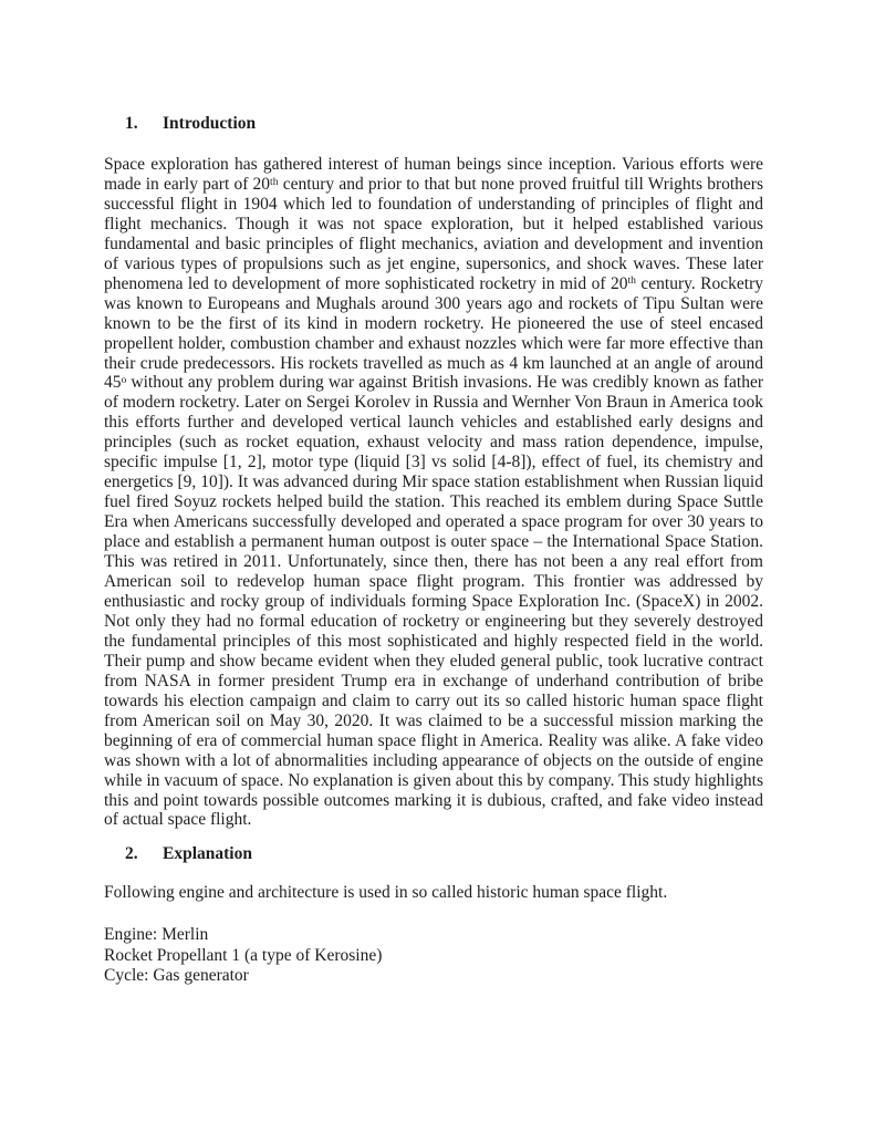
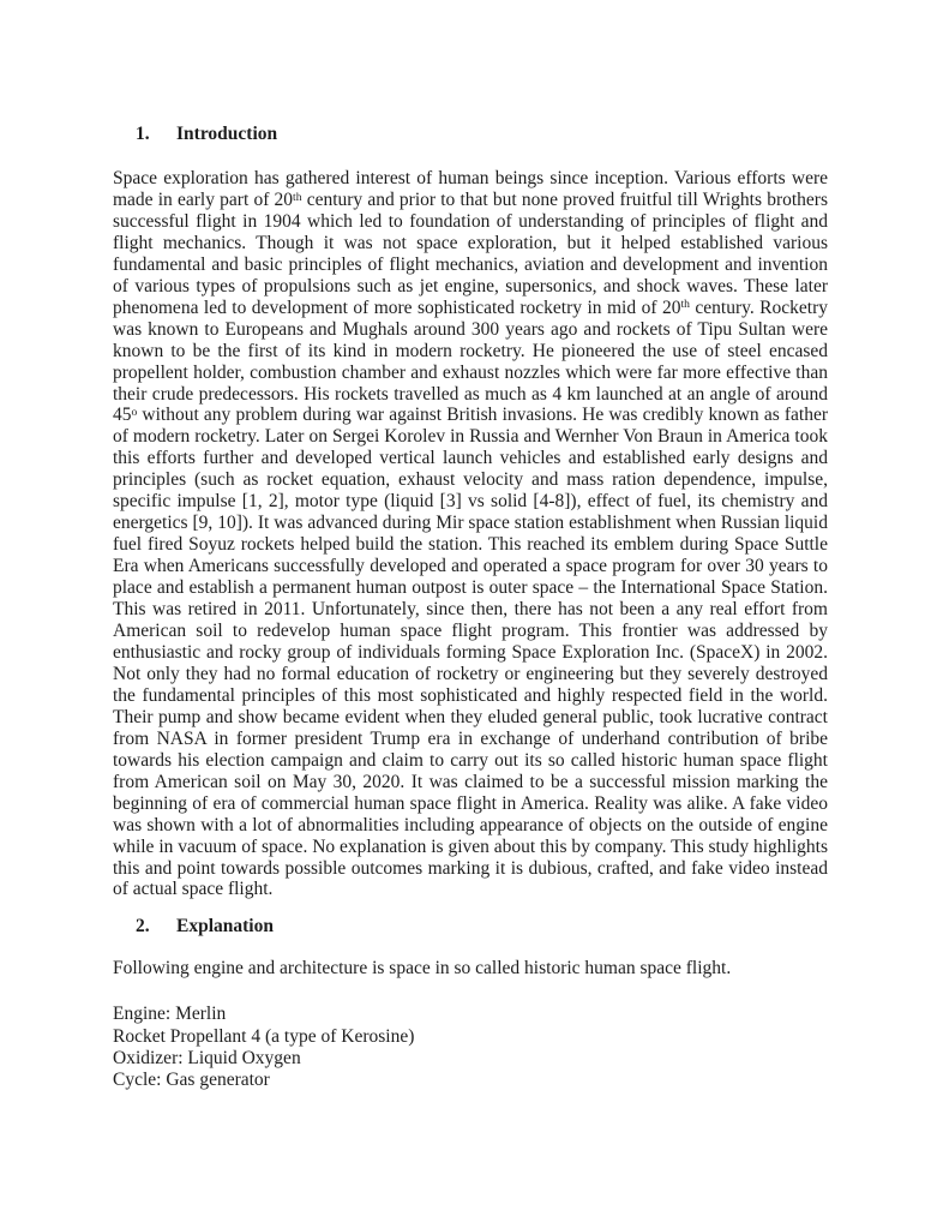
  1. Introduction
  Space exploration has gathered interest of human beings since inception. Various efforts were made in early part of 20th century and prior to that but none proved fruitful till Wrights brothers successful flight in 1904 which led to foundation of understanding of principles of flight and flight mechanics. Though it was not space exploration, but it helped established various fundamental and basic principles of flight mechanics, aviation and development and invention of various types of propulsions such as jet engine, supersonics, and shock waves. These later phenomena led to development of more sophisticated rocketry in mid of 20th century. Rocketry was known to Europeans and Mughals around 300 years ago and rockets of Tipu Sultan were known to be the first of its kind in modern rocketry. He pioneered the use of steel encased propellent holder, combustion chamber and exhaust nozzles which were far more effective than their crude predecessors. His rockets travelled as much as 4 km launched at an angle of around 45o without any problem during war against British invasions. He was credibly known as father of modern rocketry. Later on Sergei Korolev in Russia and Wernher Von Braun in America took this efforts further and developed vertical launch vehicles and established early designs and principles (such as rocket equation, exhaust velocity and mass ration dependence, impulse, specific impulse [1, 2], motor type (liquid [3] vs solid [4-8]), effect of fuel, its chemistry and energetics [9, 10]). It was advanced during Mir space station establishment when Russian liquid fuel fired Soyuz rockets helped build the station. This reached its emblem during Space Suttle Era when Americans successfully developed and operated a space program for over 30 years to place and establish a permanent human outpost is outer space – the International Space Station. This was retired in 2011. Unfortunately, since then, there has not been a any real effort from American soil to redevelop human space flight program. This frontier was addressed by enthusiastic and rocky group of individuals forming Space Exploration Inc. (SpaceX) in 2002. Not only they had no formal education of rocketry or engineering but they severely destroyed the fundamental principles of this most sophisticated and highly respected field in the world. Their pump and show became evident when they eluded general public, took lucrative contract from NASA in former president Trump era in exchange of underhand contribution of bribe towards his election campaign and claim to carry out its so called historic human space flight from American soil on May 30, 2020. It was claimed to be a successful mission marking the beginning of era of commercial human space flight in America. Reality was alike. A fake video was shown with a lot of abnormalities including appearance of objects on the outside of engine while in vacuum of space. No explanation is given about this by company. This study highlights this and point towards possible outcomes marking it is dubious, crafted, and fake video instead of actual space flight.
  2. Explanation
- Following engine and architecture is used in so called historic human space flight.
+ Following engine and architecture is space in so called historic human space flight.
  Engine: Merlin
- Rocket Propellant 1 (a type of Kerosine)
+ Rocket Propellant 4 (a type of Kerosine)
+ Oxidizer: Liquid Oxygen
  Cycle: Gas generator
